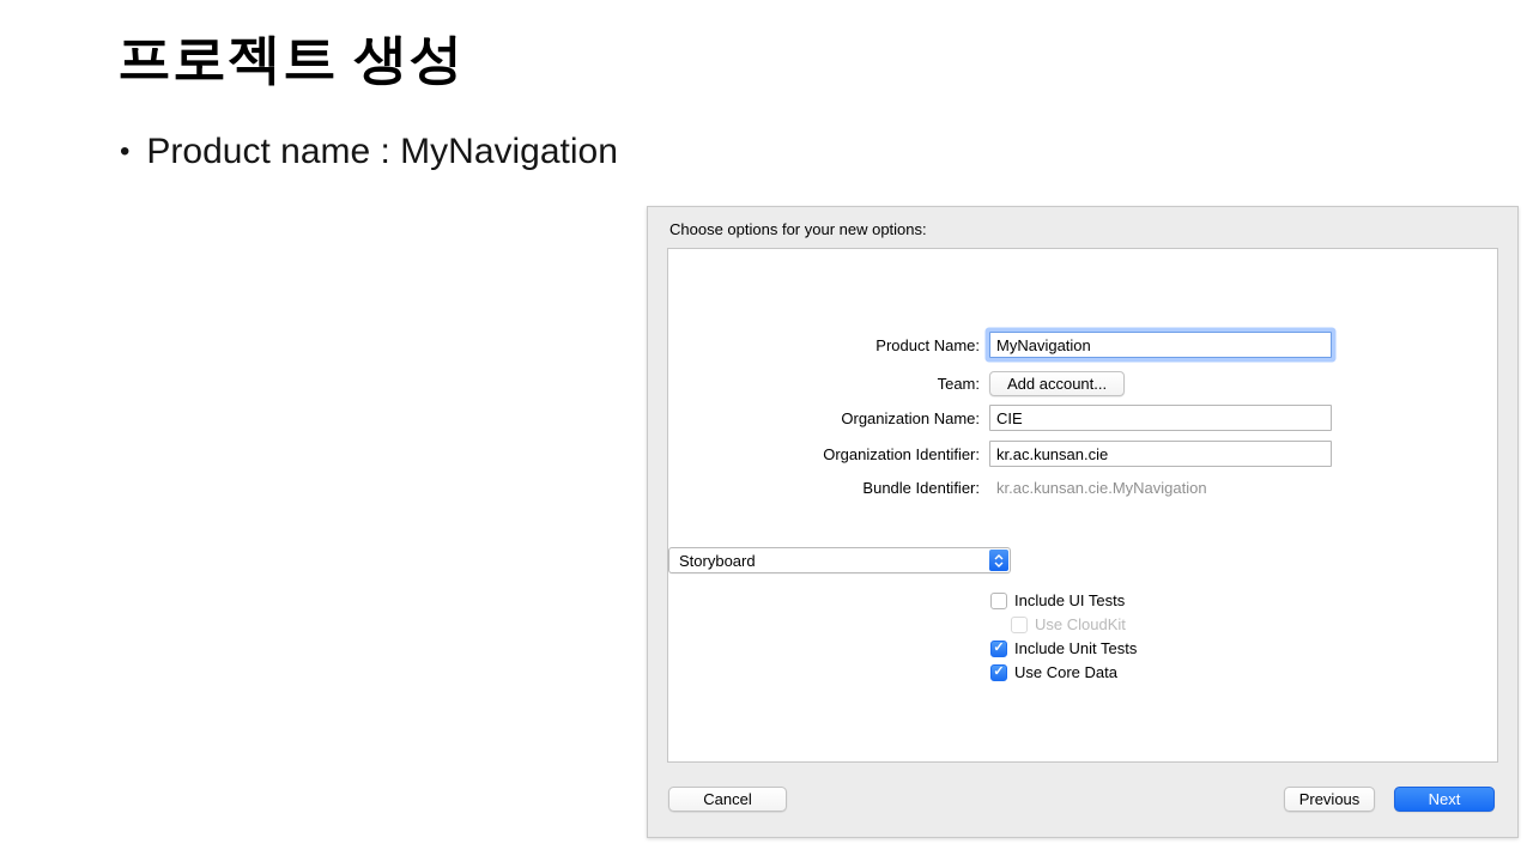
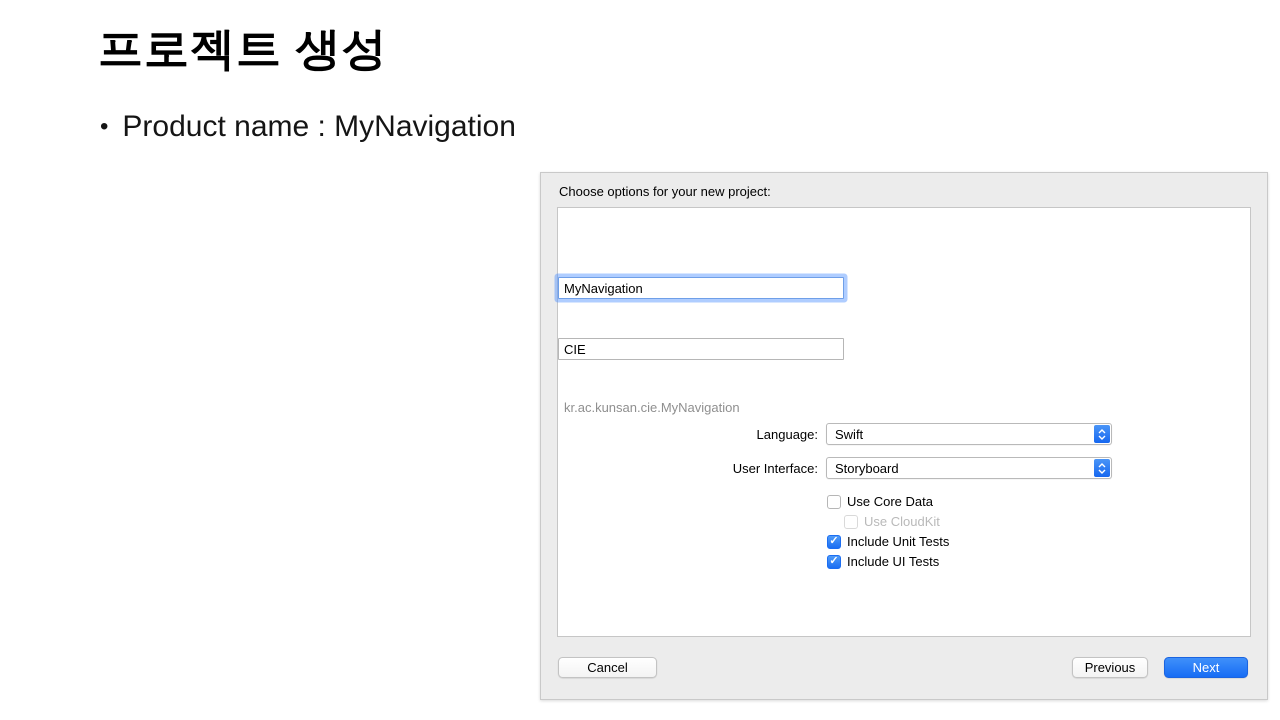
  프로젝트 생성
  •
  Product name : MyNavigation
- Choose options for your new options:
+ Choose options for your new project:
- Product Name:
  MyNavigation
- Team:
- Add account...
- Organization Name:
  CIE
- Organization Identifier:
- kr.ac.kunsan.cie
- Bundle Identifier:
  kr.ac.kunsan.cie.MyNavigation
+ Language:
+ Swift
+ User Interface:
  Storyboard
- Include UI Tests
+ Use Core Data
  Use CloudKit
  ✓
  Include Unit Tests
  ✓
- Use Core Data
+ Include UI Tests
  Cancel
  Previous
  Next
